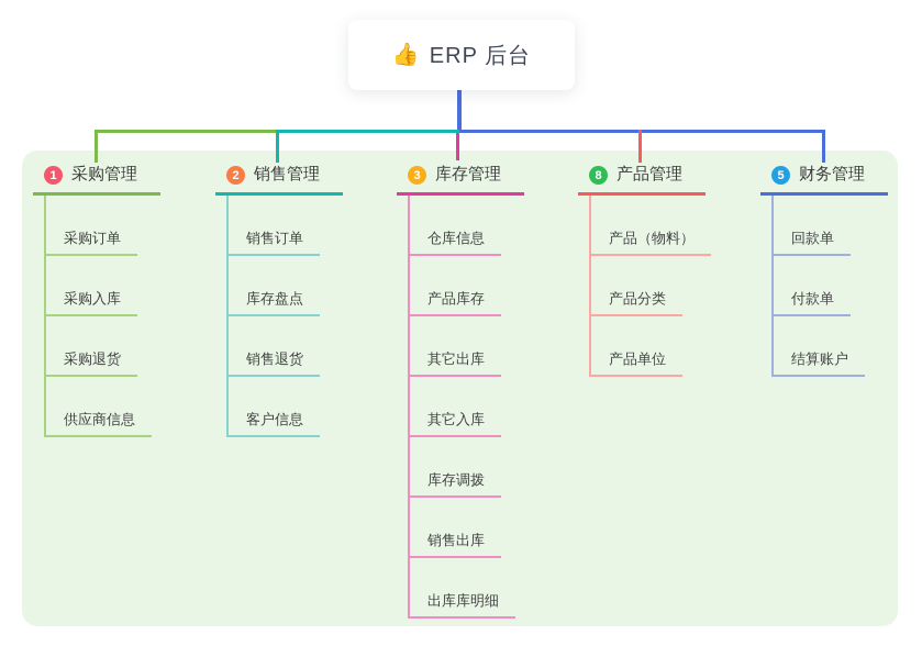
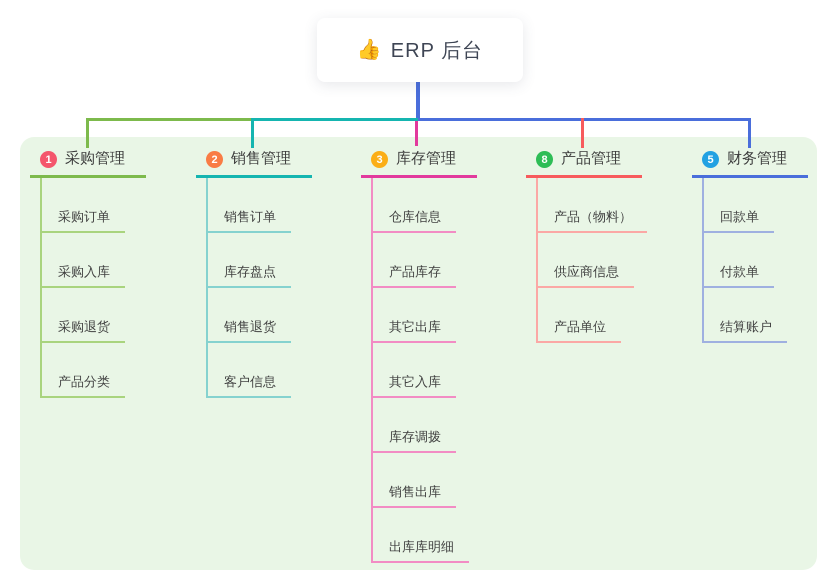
  👍
  ERP 后台
  1
  采购管理
  采购订单
  采购入库
  采购退货
- 供应商信息
+ 产品分类
  2
  销售管理
  销售订单
  库存盘点
  销售退货
  客户信息
  3
  库存管理
  仓库信息
  产品库存
  其它出库
  其它入库
  库存调拨
  销售出库
  出库库明细
  8
  产品管理
  产品（物料）
- 产品分类
+ 供应商信息
  产品单位
  5
  财务管理
  回款单
  付款单
  结算账户
